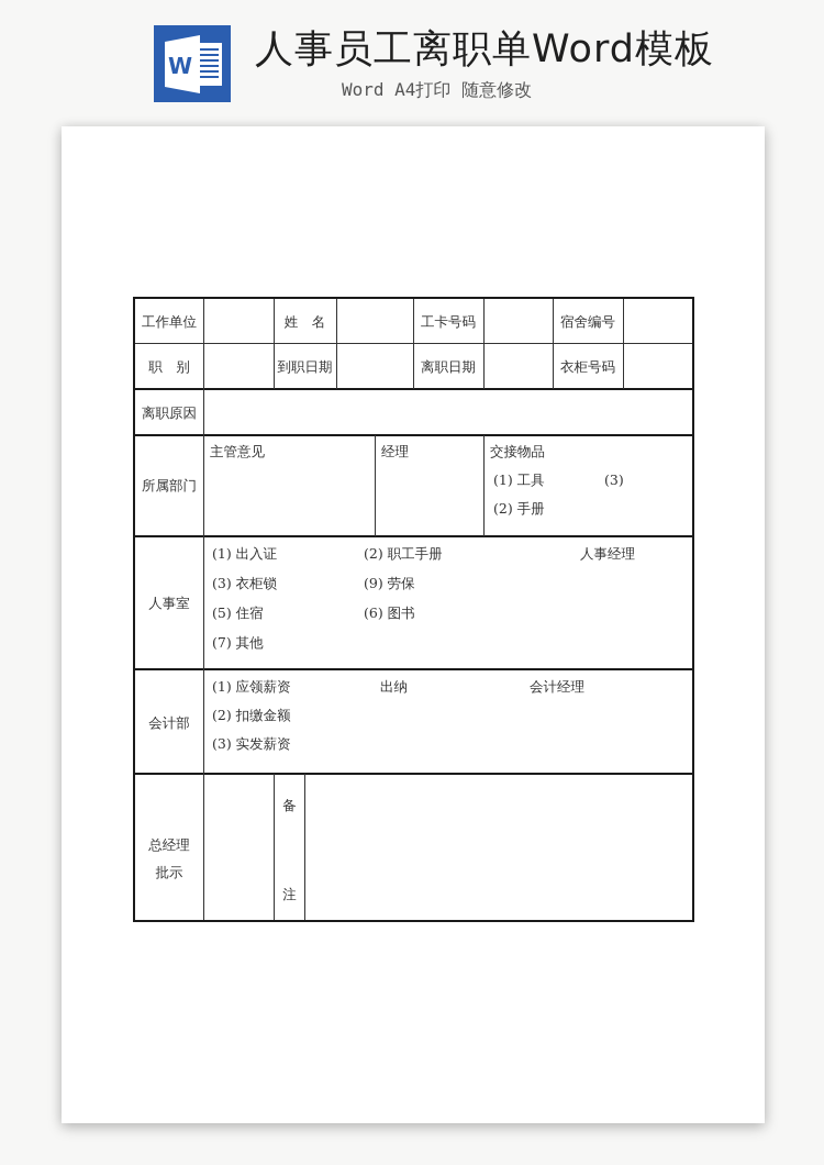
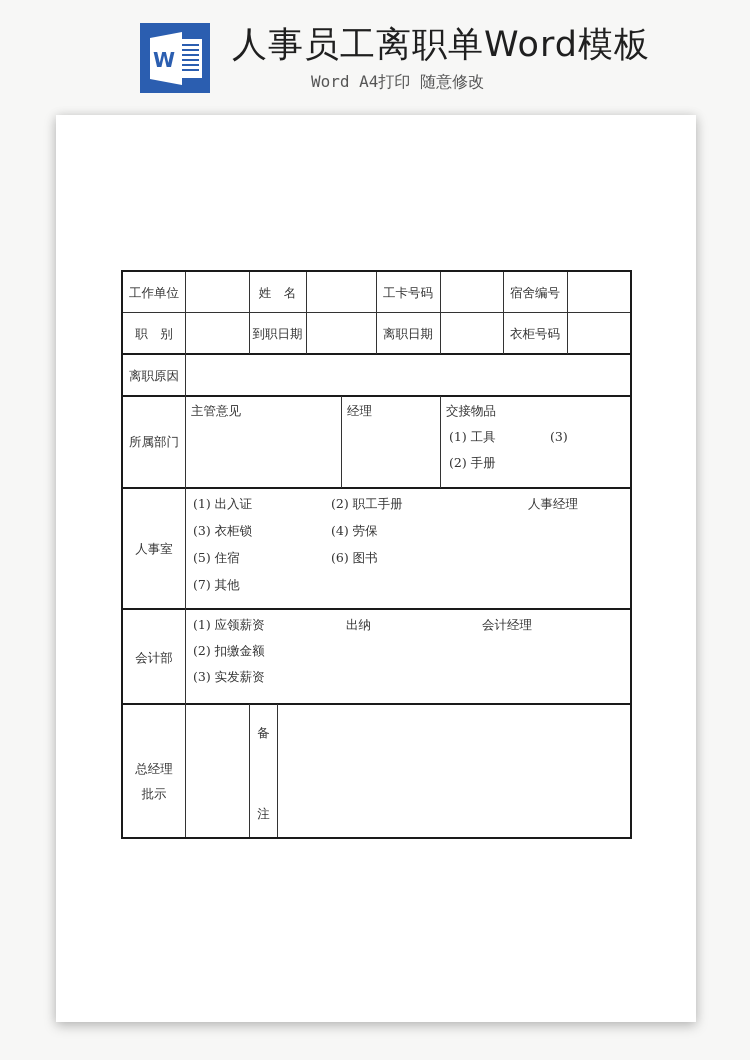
  W
  人事员工离职单Word模板
  Word A4打印 随意修改
  工作单位
  姓 名
  工卡号码
  宿舍编号
  职 别
  到职日期
  离职日期
  衣柜号码
  离职原因
  所属部门
  主管意见
  经理
  交接物品
  (1) 工具
  (2) 手册
  (3)
  人事室
  (1) 出入证
  (2) 职工手册
  (3) 衣柜锁
- (9) 劳保
+ (4) 劳保
  (5) 住宿
  (6) 图书
  (7) 其他
  人事经理
  会计部
  (1) 应领薪资
  (2) 扣缴金额
  (3) 实发薪资
  出纳
  会计经理
  总经理
  批示
  备
  注
